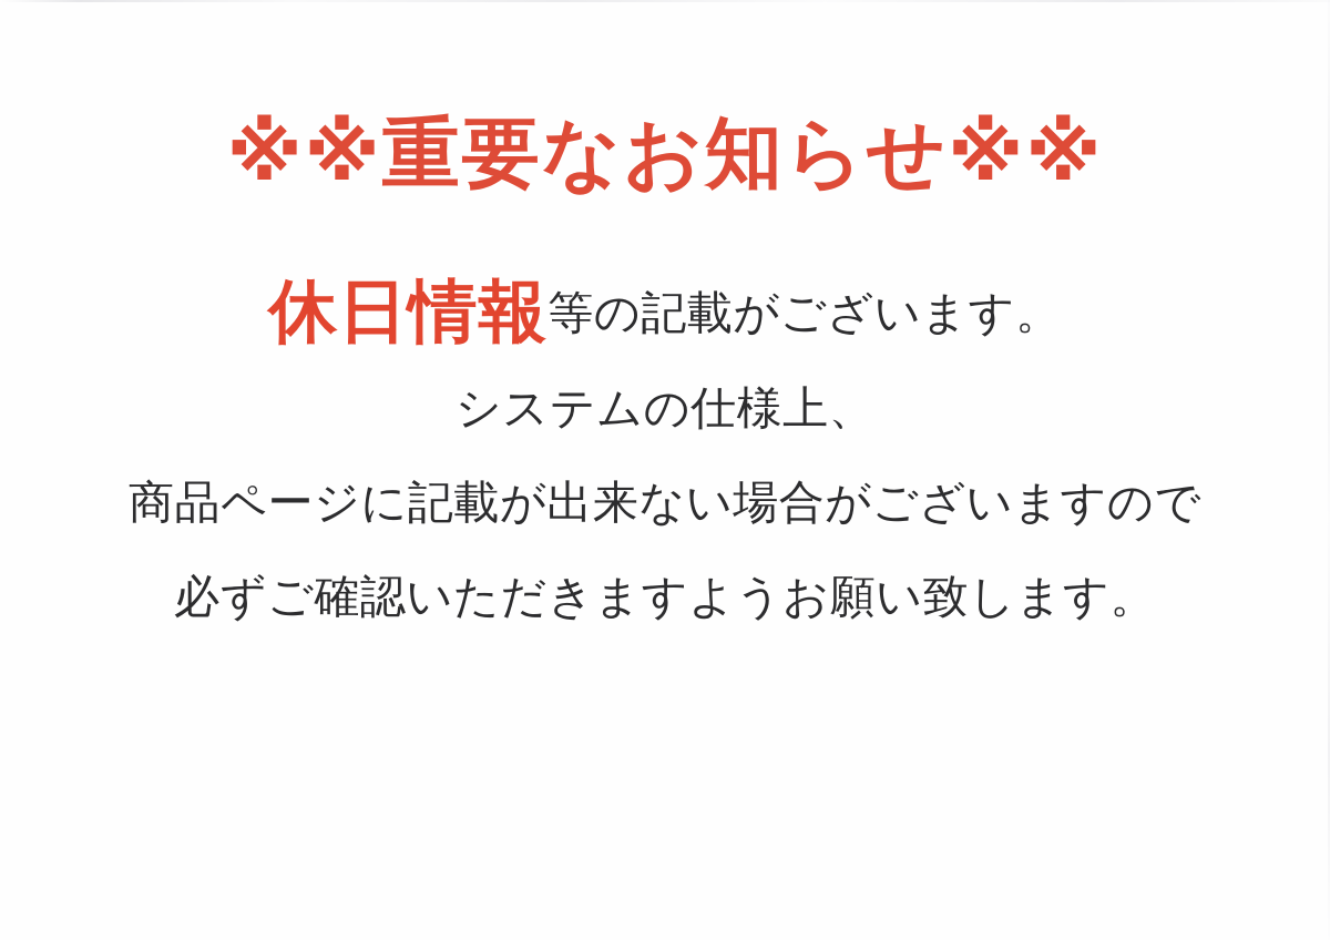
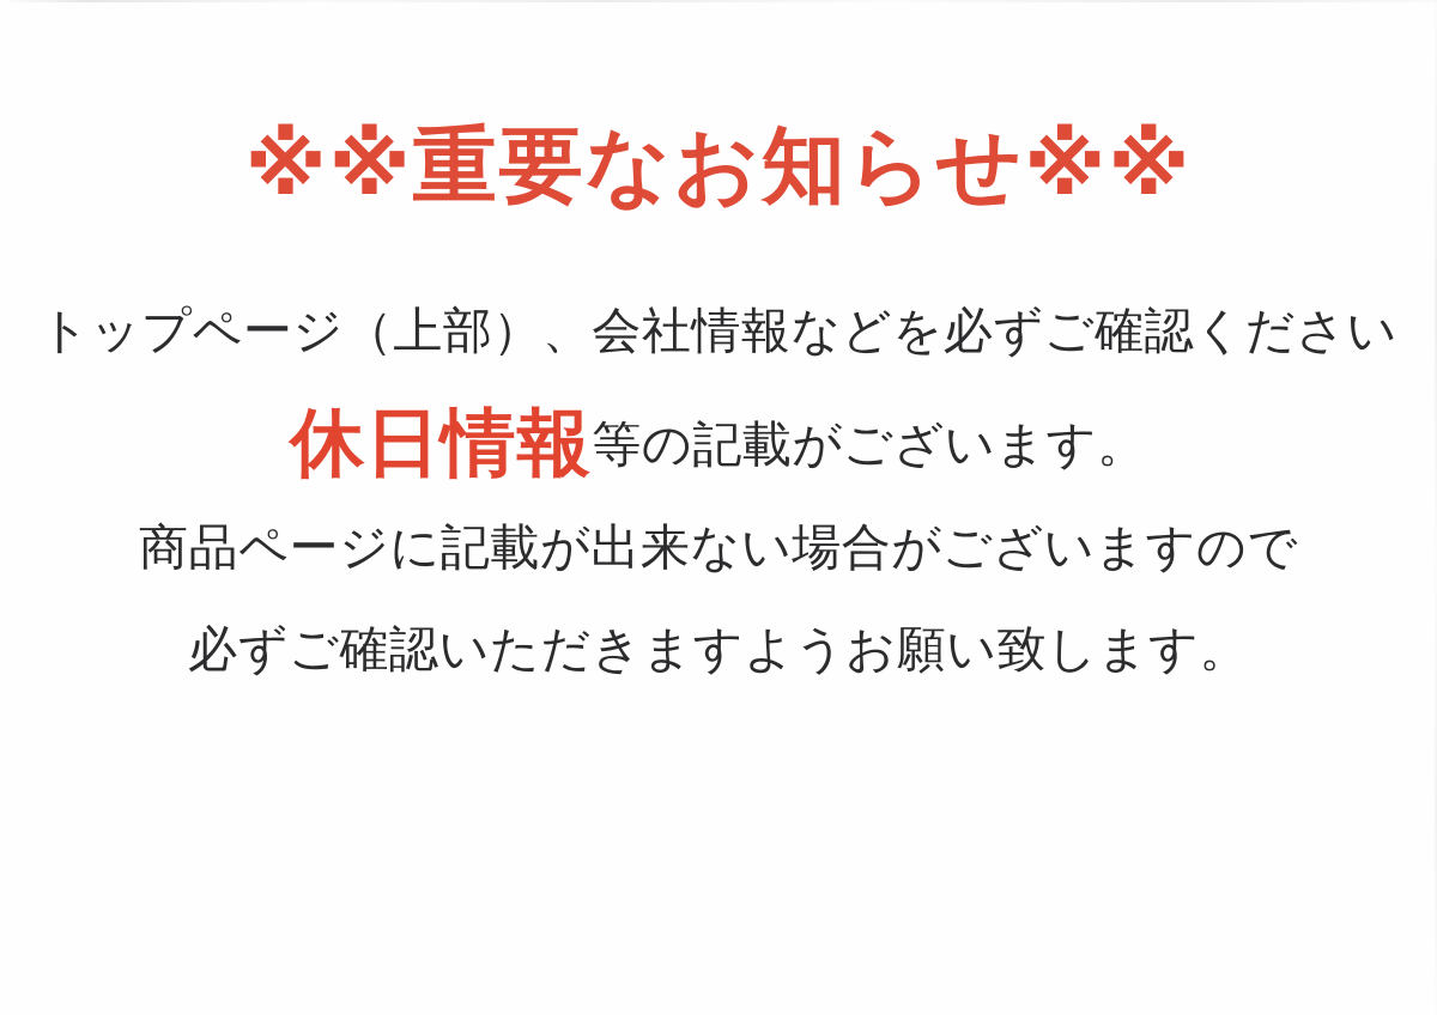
  ※※重要なお知らせ※※
+ トップページ（上部）、会社情報などを必ずご確認ください
  休日情報等の記載がございます。
- システムの仕様上、
  商品ページに記載が出来ない場合がございますので
  必ずご確認いただきますようお願い致します。
